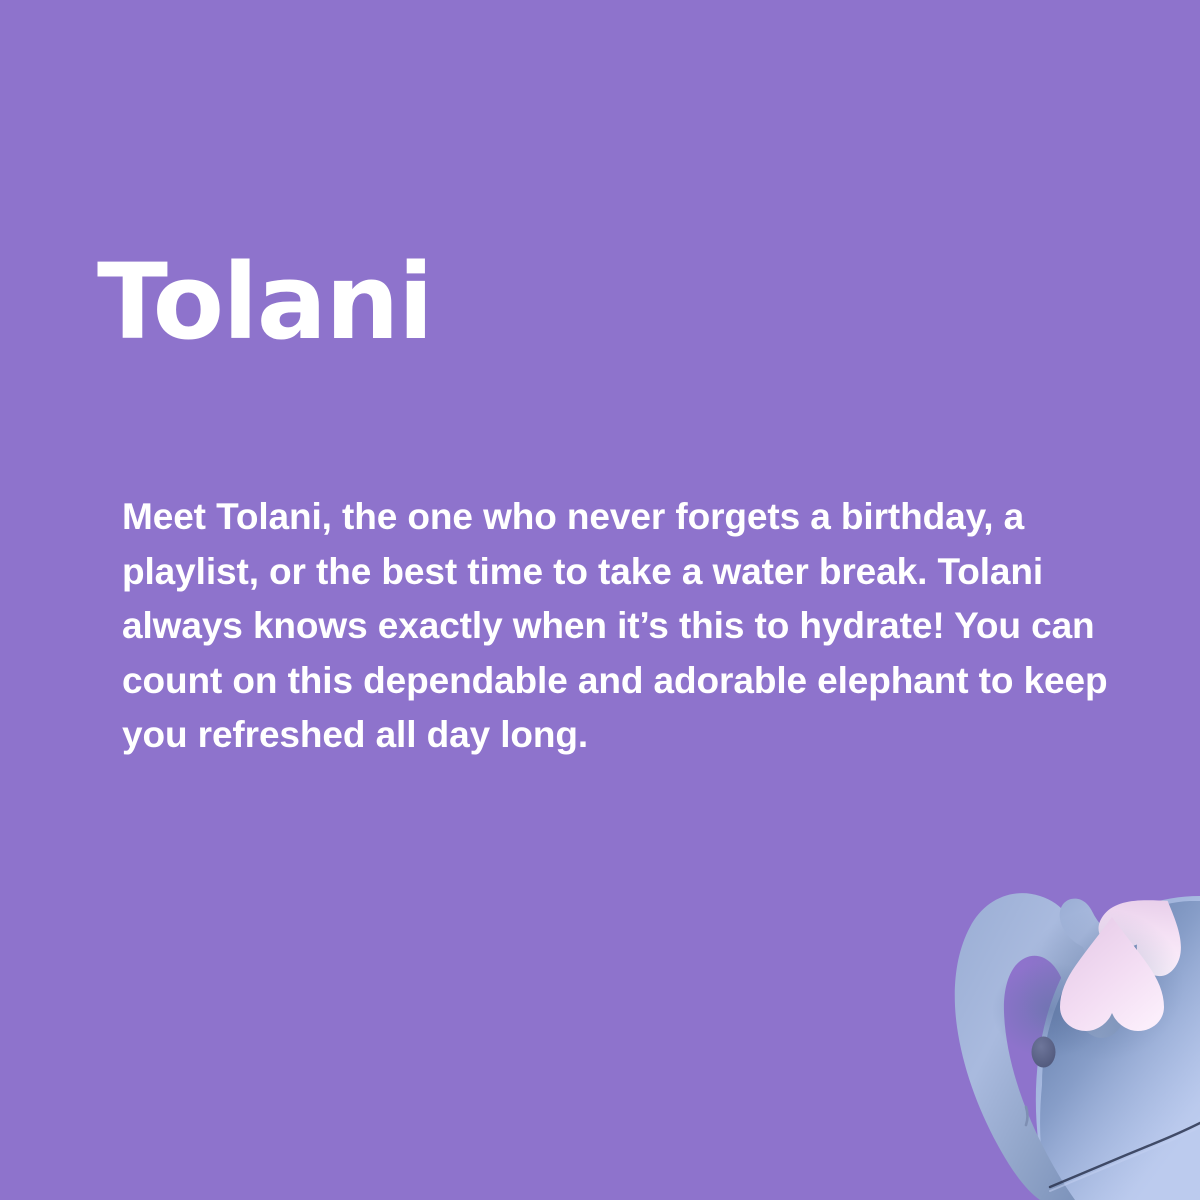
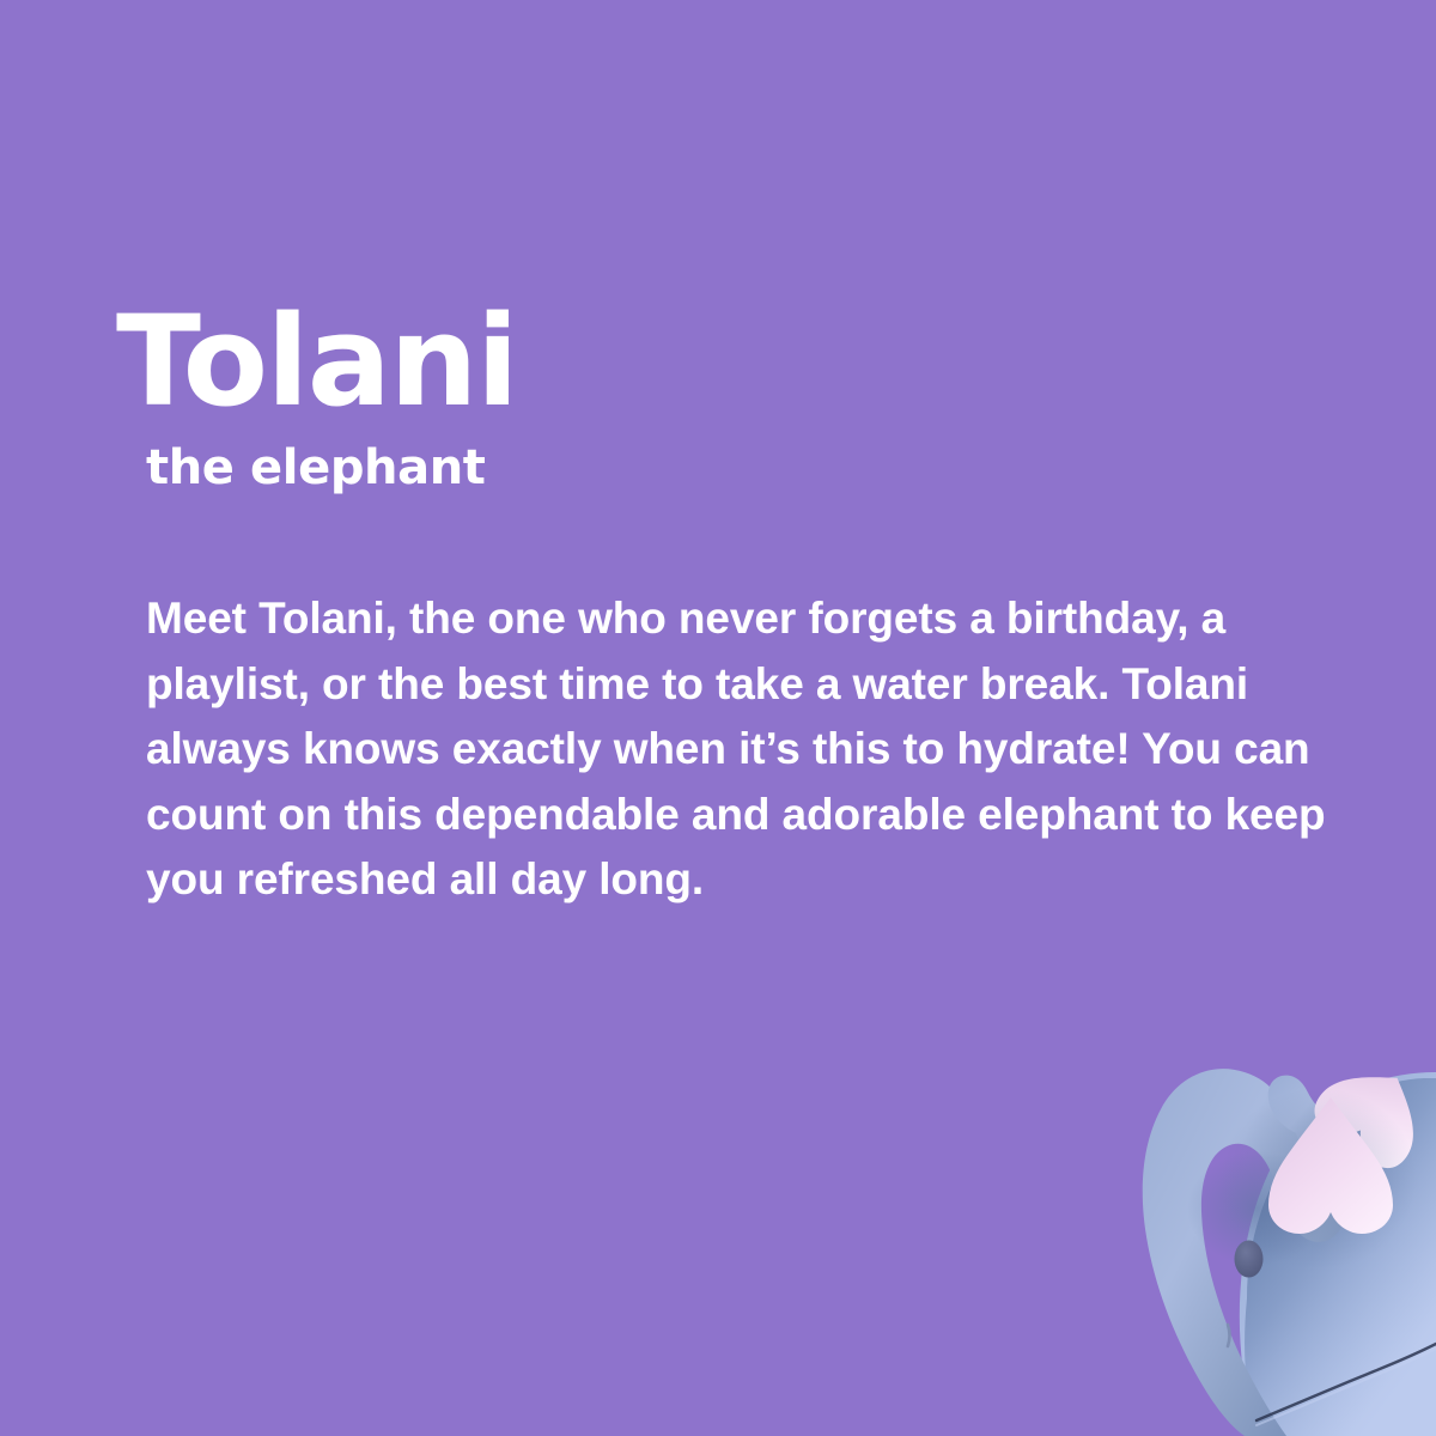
  Tolani
+ the elephant
  Meet Tolani, the one who never forgets a birthday, a playlist, or the best time to take a water break. Tolani always knows exactly when it’s this to hydrate! You can count on this dependable and adorable elephant to keep you refreshed all day long.
